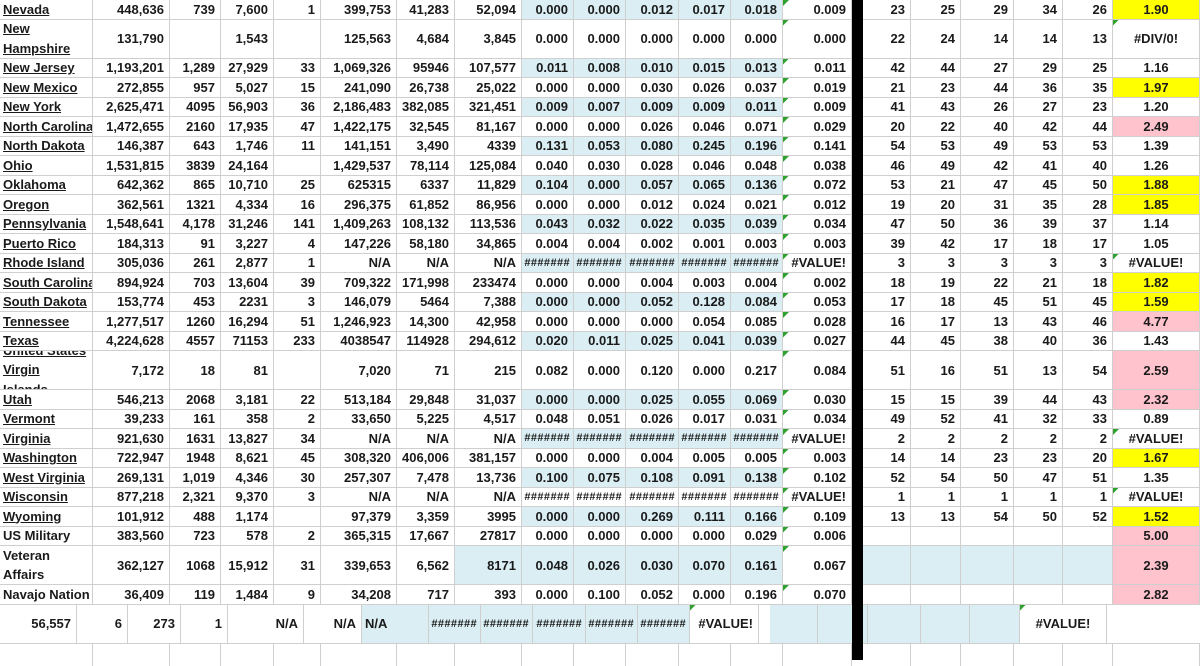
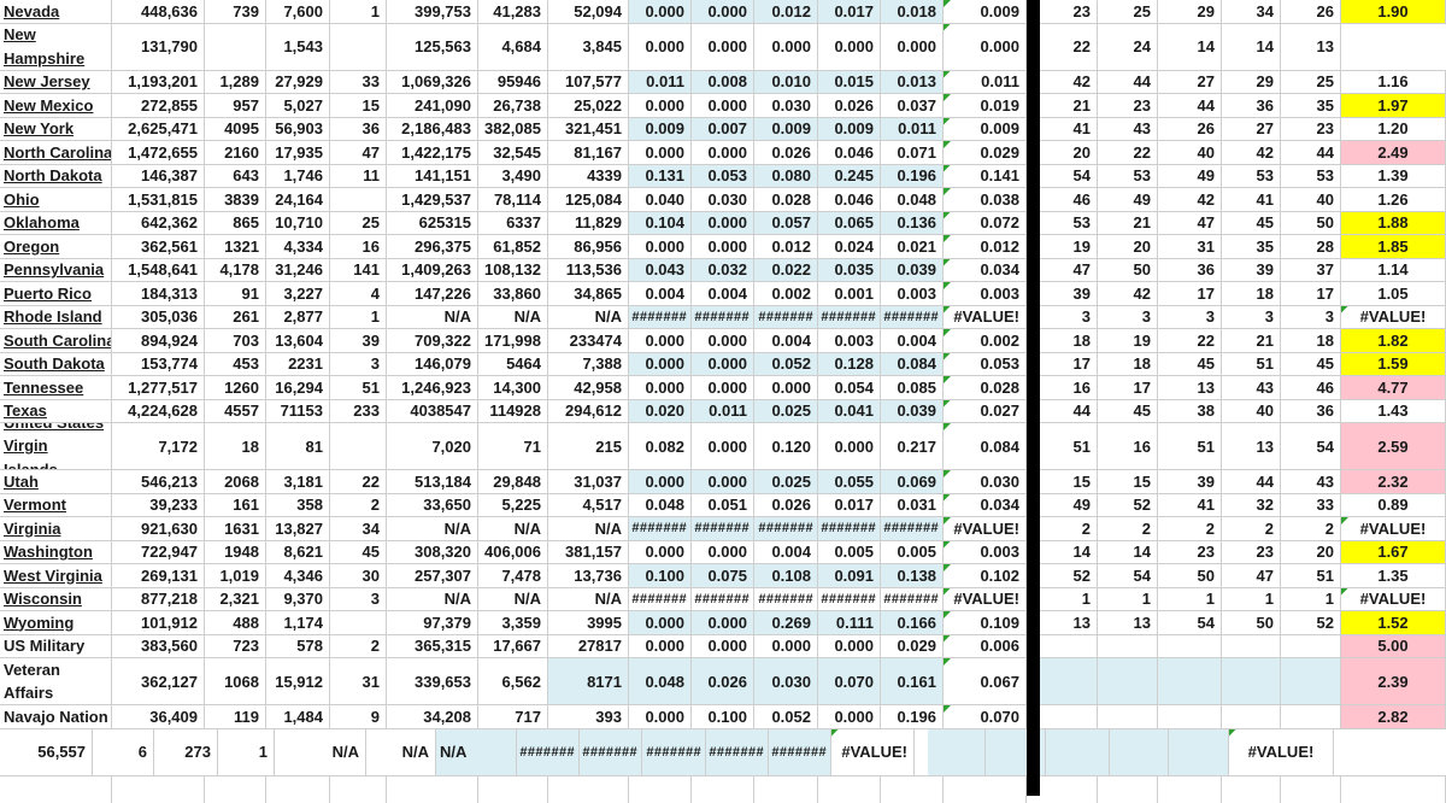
  Nevada
  448,636
  739
  7,600
  1
  399,753
  41,283
  52,094
  0.000
  0.000
  0.012
  0.017
  0.018
  0.009
  23
  25
  29
  34
  26
  1.90
  New
  Hampshire
  131,790
  1,543
  125,563
  4,684
  3,845
  0.000
  0.000
  0.000
  0.000
  0.000
  0.000
  22
  24
  14
  14
  13
- #DIV/0!
  New Jersey
  1,193,201
  1,289
  27,929
  33
  1,069,326
  95946
  107,577
  0.011
  0.008
  0.010
  0.015
  0.013
  0.011
  42
  44
  27
  29
  25
  1.16
  New Mexico
  272,855
  957
  5,027
  15
  241,090
  26,738
  25,022
  0.000
  0.000
  0.030
  0.026
  0.037
  0.019
  21
  23
  44
  36
  35
  1.97
  New York
  2,625,471
  4095
  56,903
  36
  2,186,483
  382,085
  321,451
  0.009
  0.007
  0.009
  0.009
  0.011
  0.009
  41
  43
  26
  27
  23
  1.20
  North Carolina
  1,472,655
  2160
  17,935
  47
  1,422,175
  32,545
  81,167
  0.000
  0.000
  0.026
  0.046
  0.071
  0.029
  20
  22
  40
  42
  44
  2.49
  North Dakota
  146,387
  643
  1,746
  11
  141,151
  3,490
  4339
  0.131
  0.053
  0.080
  0.245
  0.196
  0.141
  54
  53
  49
  53
  53
  1.39
  Ohio
  1,531,815
  3839
  24,164
  1,429,537
  78,114
  125,084
  0.040
  0.030
  0.028
  0.046
  0.048
  0.038
  46
  49
  42
  41
  40
  1.26
  Oklahoma
  642,362
  865
  10,710
  25
  625315
  6337
  11,829
  0.104
  0.000
  0.057
  0.065
  0.136
  0.072
  53
  21
  47
  45
  50
  1.88
  Oregon
  362,561
  1321
  4,334
  16
  296,375
  61,852
  86,956
  0.000
  0.000
  0.012
  0.024
  0.021
  0.012
  19
  20
  31
  35
  28
  1.85
  Pennsylvania
  1,548,641
  4,178
  31,246
  141
  1,409,263
  108,132
  113,536
  0.043
  0.032
  0.022
  0.035
  0.039
  0.034
  47
  50
  36
  39
  37
  1.14
  Puerto Rico
  184,313
  91
  3,227
  4
  147,226
- 58,180
+ 33,860
  34,865
  0.004
  0.004
  0.002
  0.001
  0.003
  0.003
  39
  42
  17
  18
  17
  1.05
  Rhode Island
  305,036
  261
  2,877
  1
  N/A
  N/A
  N/A
  #######
  #######
  #######
  #######
  #######
  #VALUE!
  3
  3
  3
  3
  3
  #VALUE!
  South Carolina
  894,924
  703
  13,604
  39
  709,322
  171,998
  233474
  0.000
  0.000
  0.004
  0.003
  0.004
  0.002
  18
  19
  22
  21
  18
  1.82
  South Dakota
  153,774
  453
  2231
  3
  146,079
  5464
  7,388
  0.000
  0.000
  0.052
  0.128
  0.084
  0.053
  17
  18
  45
  51
  45
  1.59
  Tennessee
  1,277,517
  1260
  16,294
  51
  1,246,923
  14,300
  42,958
  0.000
  0.000
  0.000
  0.054
  0.085
  0.028
  16
  17
  13
  43
  46
  4.77
  Texas
  4,224,628
  4557
  71153
  233
  4038547
  114928
  294,612
  0.020
  0.011
  0.025
  0.041
  0.039
  0.027
  44
  45
  38
  40
  36
  1.43
  United States
  7,172
  18
  81
  7,020
  71
  215
  0.082
  0.000
  0.120
  0.000
  0.217
  0.084
  51
  16
  51
  13
  54
  2.59
  Utah
  546,213
  2068
  3,181
  22
  513,184
  29,848
  31,037
  0.000
  0.000
  0.025
  0.055
  0.069
  0.030
  15
  15
  39
  44
  43
  2.32
  Vermont
  39,233
  161
  358
  2
  33,650
  5,225
  4,517
  0.048
  0.051
  0.026
  0.017
  0.031
  0.034
  49
  52
  41
  32
  33
  0.89
  Virginia
  921,630
  1631
  13,827
  34
  N/A
  N/A
  N/A
  #######
  #######
  #######
  #######
  #######
  #VALUE!
  2
  2
  2
  2
  2
  #VALUE!
  Washington
  722,947
  1948
  8,621
  45
  308,320
  406,006
  381,157
  0.000
  0.000
  0.004
  0.005
  0.005
  0.003
  14
  14
  23
  23
  20
  1.67
  West Virginia
  269,131
  1,019
  4,346
  30
  257,307
  7,478
  13,736
  0.100
  0.075
  0.108
  0.091
  0.138
  0.102
  52
  54
  50
  47
  51
  1.35
  Wisconsin
  877,218
  2,321
  9,370
  3
  N/A
  N/A
  N/A
  #######
  #######
  #######
  #######
  #######
  #VALUE!
  1
  1
  1
  1
  1
  #VALUE!
  Wyoming
  101,912
  488
  1,174
  97,379
  3,359
  3995
  0.000
  0.000
  0.269
  0.111
  0.166
  0.109
  13
  13
  54
  50
  52
  1.52
  US Military
  383,560
  723
  578
  2
  365,315
  17,667
  27817
  0.000
  0.000
  0.000
  0.000
  0.029
  0.006
  5.00
  Veteran
  Affairs
  362,127
  1068
  15,912
  31
  339,653
  6,562
  8171
  0.048
  0.026
  0.030
  0.070
  0.161
  0.067
  2.39
  Navajo Nation
  36,409
  119
  1,484
  9
  34,208
  717
  393
  0.000
  0.100
  0.052
  0.000
  0.196
  0.070
  2.82
  56,557
  6
  273
  1
  N/A
  N/A
  N/A
  #######
  #######
  #######
  #######
  #######
  #VALUE!
  #VALUE!
